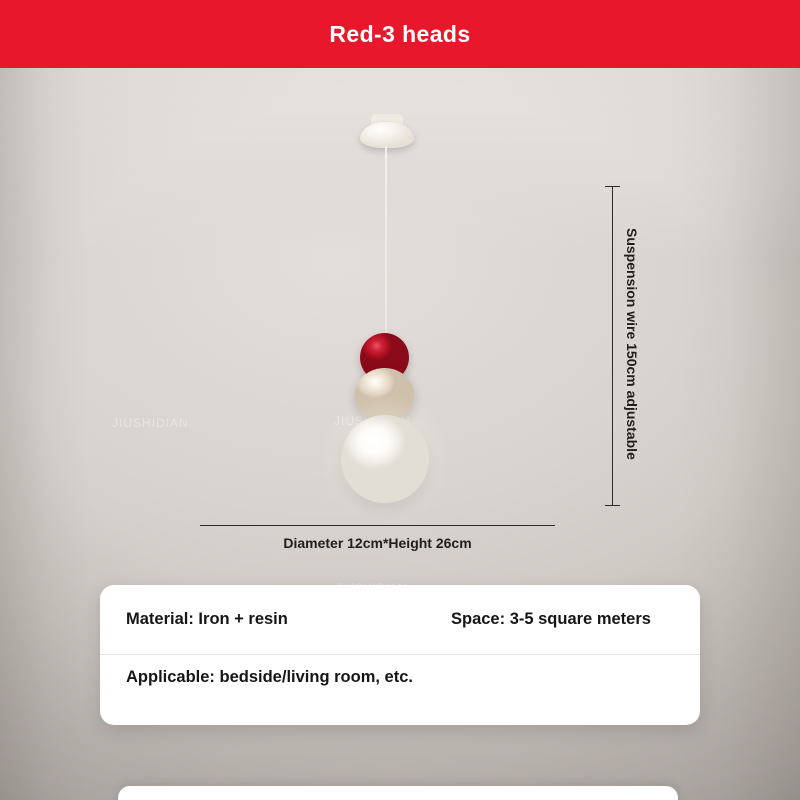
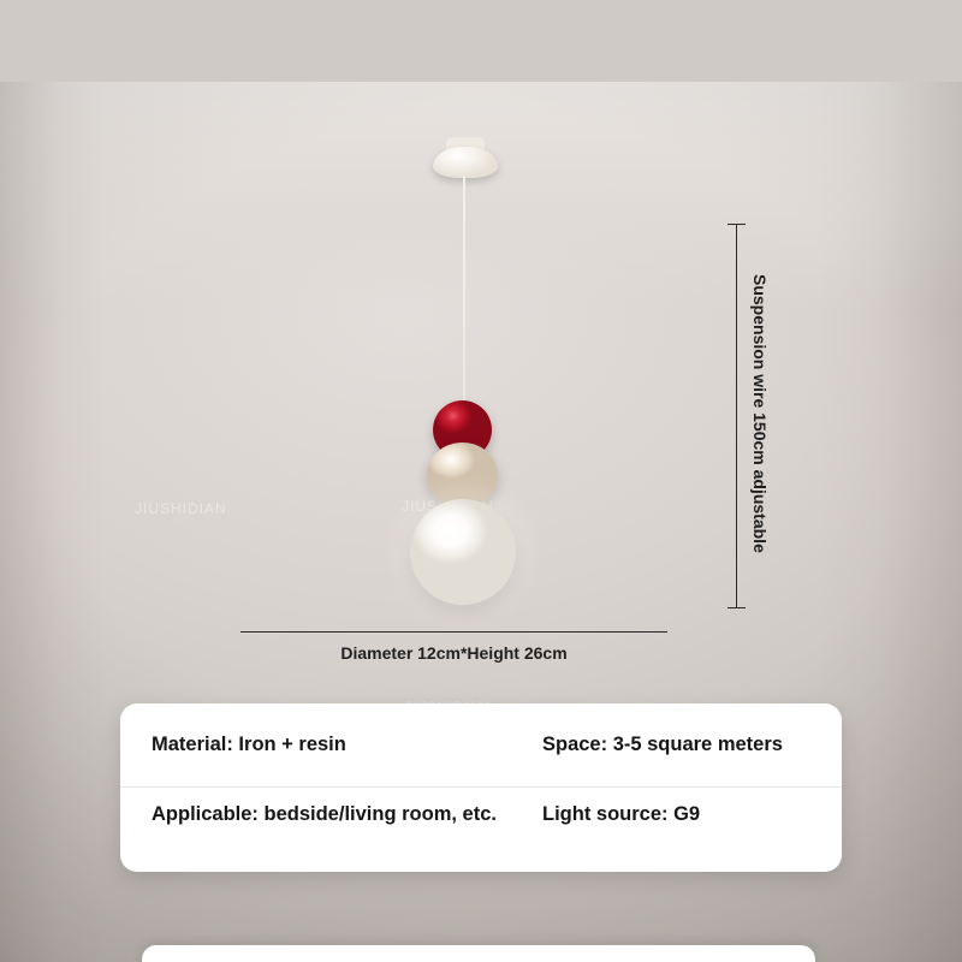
- Red-3 heads
  Material: Iron + resin
  Space: 3-5 square meters
  Applicable: bedside/living room, etc.
+ Light source: G9
